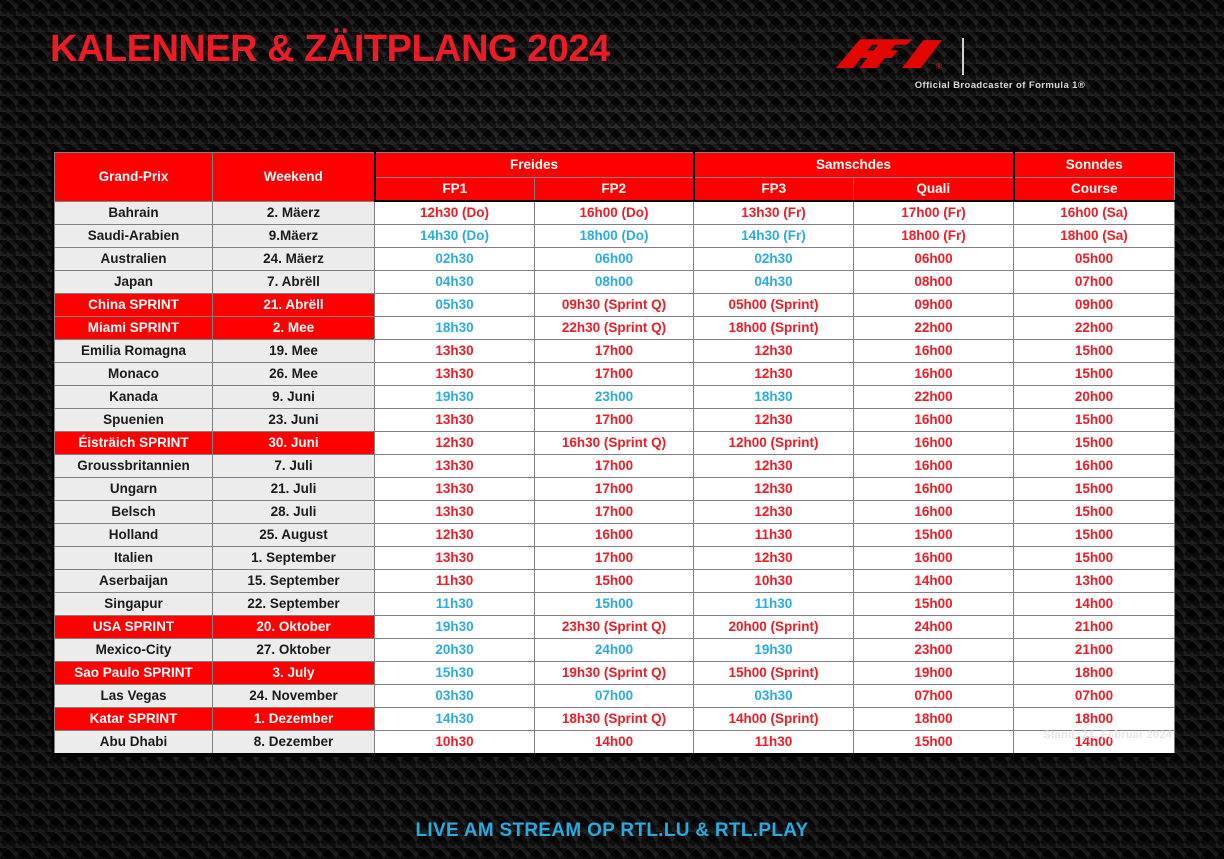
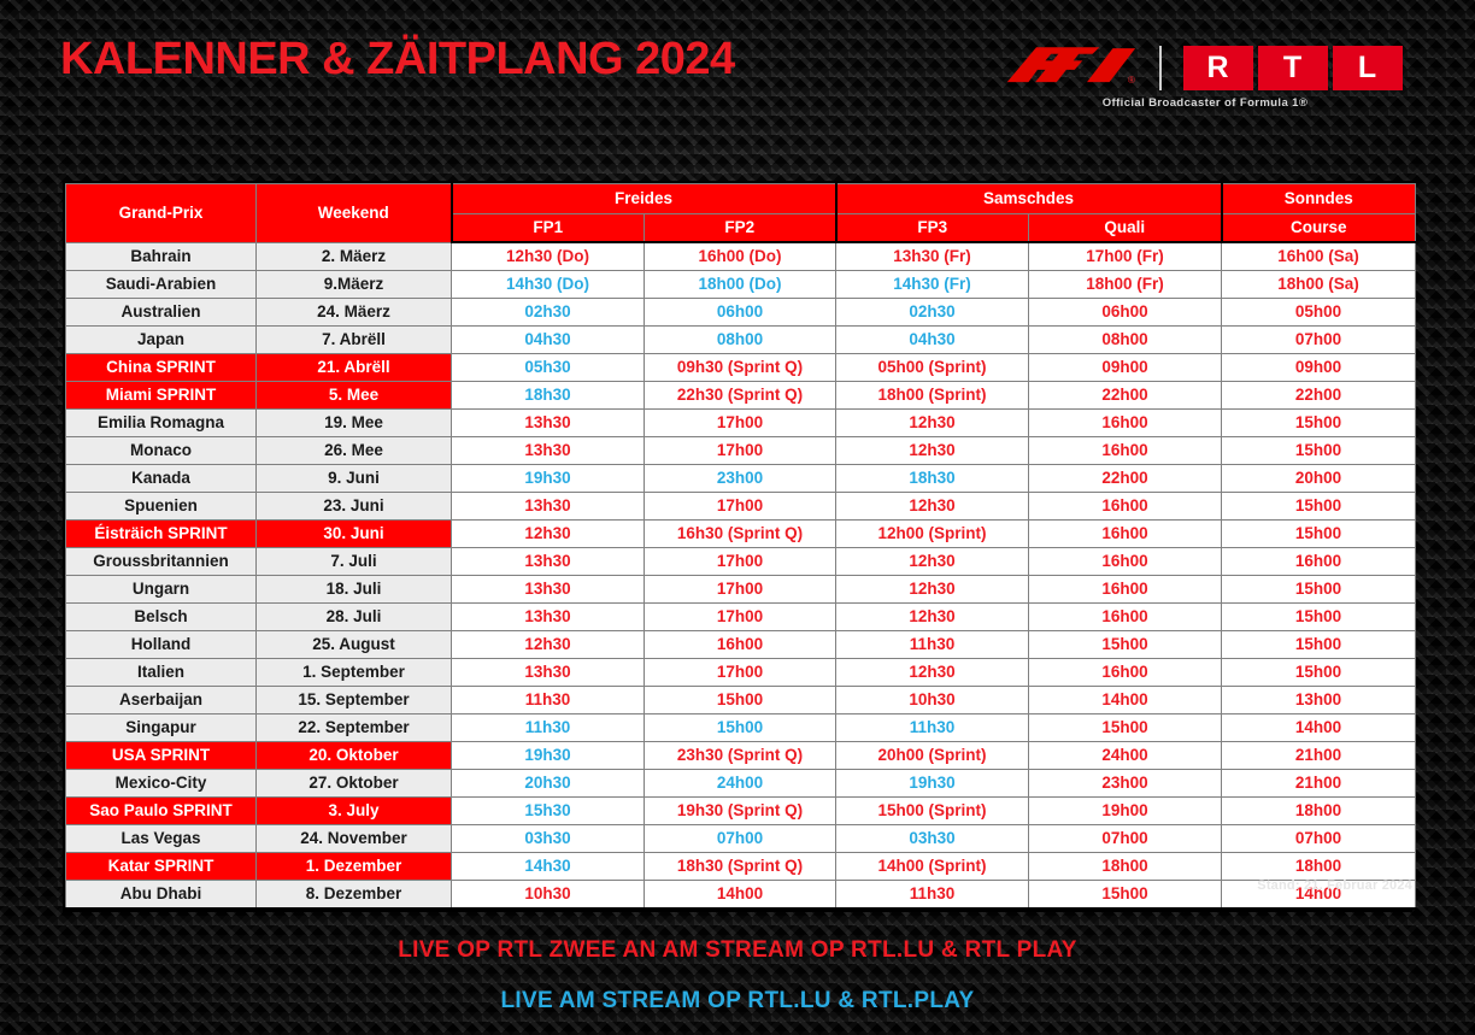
  KALENNER & ZÄITPLANG 2024
  ®
+ R
+ T
+ L
  Official Broadcaster of Formula 1®
  Grand-Prix	Weekend	Freides	Samschdes	Sonndes
  FP1	FP2	FP3	Quali	Course
  Bahrain	2. Mäerz	12h30 (Do)	16h00 (Do)	13h30 (Fr)	17h00 (Fr)	16h00 (Sa)
  Saudi-Arabien	9.Mäerz	14h30 (Do)	18h00 (Do)	14h30 (Fr)	18h00 (Fr)	18h00 (Sa)
  Australien	24. Mäerz	02h30	06h00	02h30	06h00	05h00
  Japan	7. Abrëll	04h30	08h00	04h30	08h00	07h00
  China SPRINT	21. Abrëll	05h30	09h30 (Sprint Q)	05h00 (Sprint)	09h00	09h00
- Miami SPRINT	2. Mee	18h30	22h30 (Sprint Q)	18h00 (Sprint)	22h00	22h00
+ Miami SPRINT	5. Mee	18h30	22h30 (Sprint Q)	18h00 (Sprint)	22h00	22h00
  Emilia Romagna	19. Mee	13h30	17h00	12h30	16h00	15h00
  Monaco	26. Mee	13h30	17h00	12h30	16h00	15h00
  Kanada	9. Juni	19h30	23h00	18h30	22h00	20h00
  Spuenien	23. Juni	13h30	17h00	12h30	16h00	15h00
  Éisträich SPRINT	30. Juni	12h30	16h30 (Sprint Q)	12h00 (Sprint)	16h00	15h00
  Groussbritannien	7. Juli	13h30	17h00	12h30	16h00	16h00
- Ungarn	21. Juli	13h30	17h00	12h30	16h00	15h00
+ Ungarn	18. Juli	13h30	17h00	12h30	16h00	15h00
  Belsch	28. Juli	13h30	17h00	12h30	16h00	15h00
  Holland	25. August	12h30	16h00	11h30	15h00	15h00
  Italien	1. September	13h30	17h00	12h30	16h00	15h00
  Aserbaijan	15. September	11h30	15h00	10h30	14h00	13h00
  Singapur	22. September	11h30	15h00	11h30	15h00	14h00
  USA SPRINT	20. Oktober	19h30	23h30 (Sprint Q)	20h00 (Sprint)	24h00	21h00
  Mexico-City	27. Oktober	20h30	24h00	19h30	23h00	21h00
  Sao Paulo SPRINT	3. July	15h30	19h30 (Sprint Q)	15h00 (Sprint)	19h00	18h00
  Las Vegas	24. November	03h30	07h00	03h30	07h00	07h00
  Katar SPRINT	1. Dezember	14h30	18h30 (Sprint Q)	14h00 (Sprint)	18h00	18h00
  Abu Dhabi	8. Dezember	10h30	14h00	11h30	15h00	14h00
  Stand: 21. Februar 2024
+ LIVE OP RTL ZWEE AN AM STREAM OP RTL.LU & RTL PLAY
  LIVE AM STREAM OP RTL.LU & RTL.PLAY
